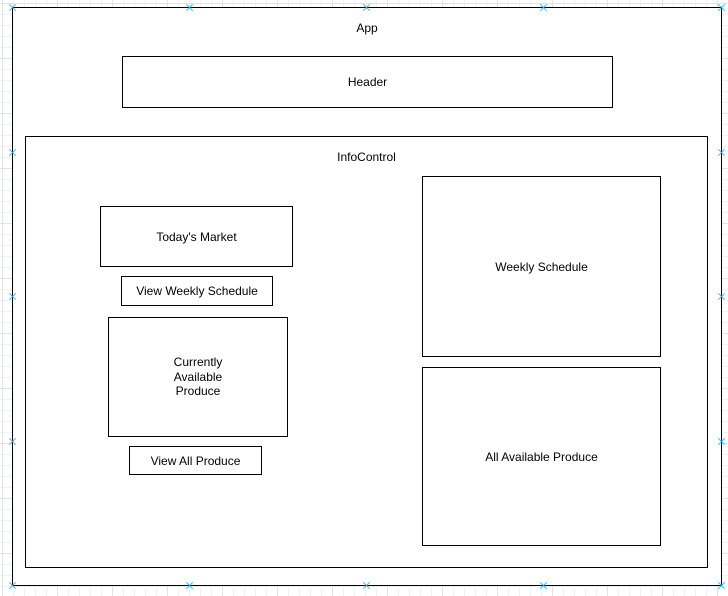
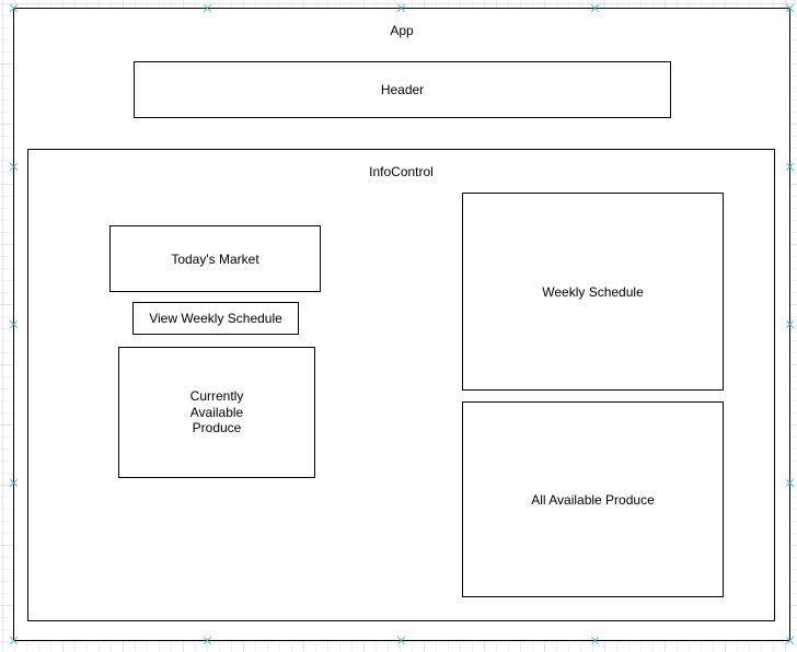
  App
  Header
  InfoControl
  Today's Market
  View Weekly Schedule
  Currently
  Available
  Produce
- View All Produce
  Weekly Schedule
  All Available Produce
